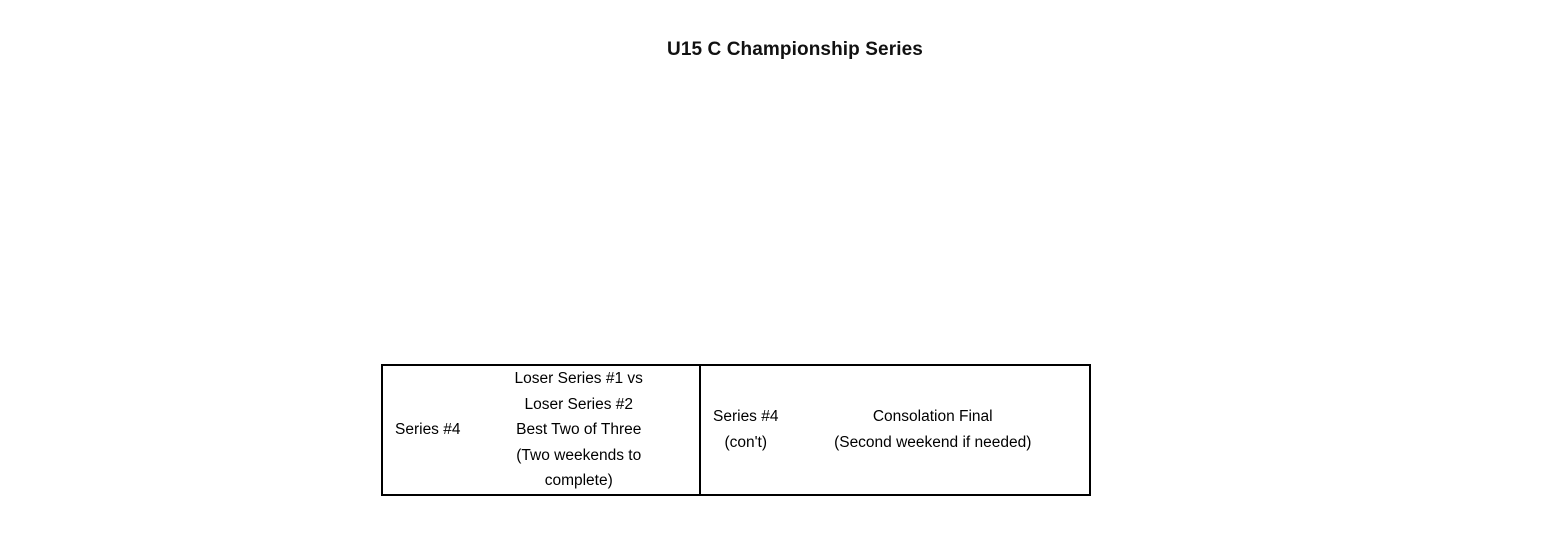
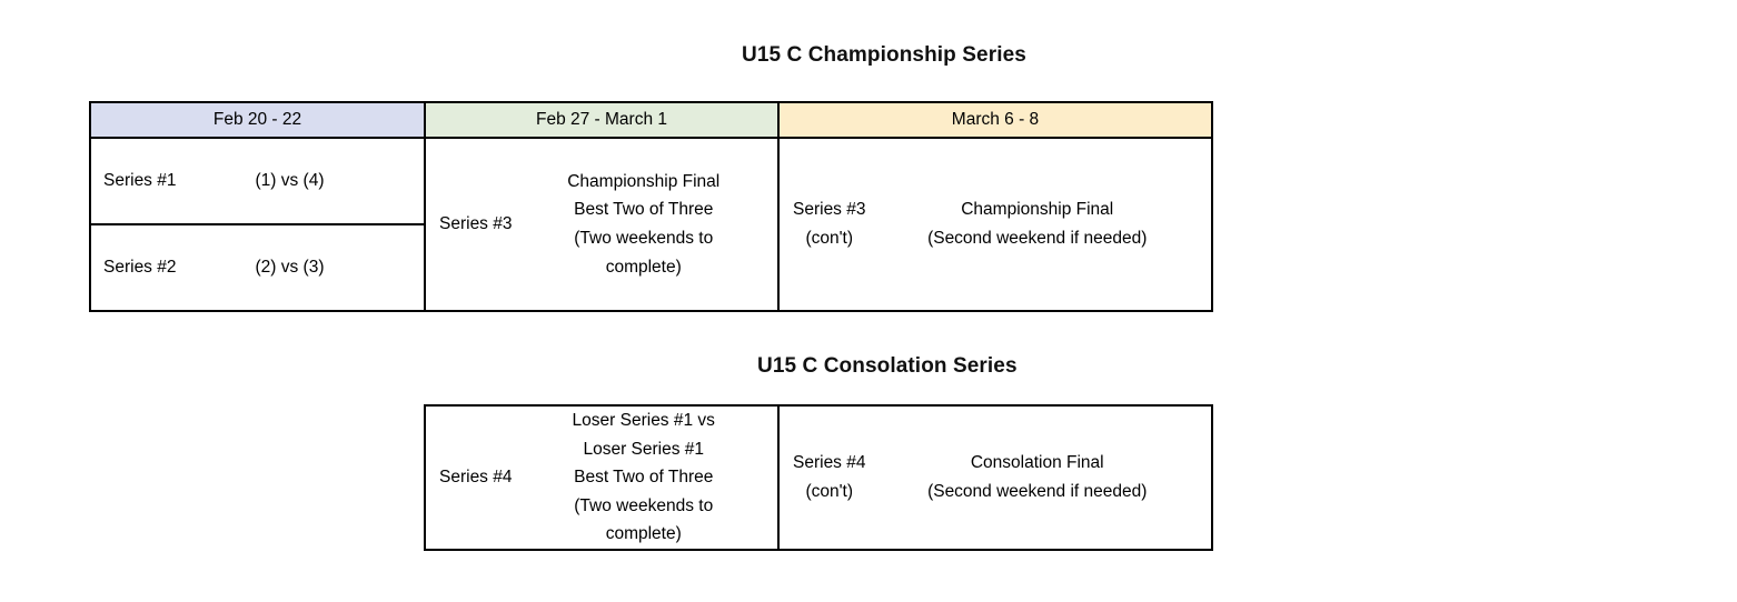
  U15 C Championship Series
+ Feb 20 - 22	Feb 27 - March 1	March 6 - 8
+ Series #1 (1) vs (4)	Series #3 Championship Final Best Two of Three (Two weekends to complete)	Series #3 (con't) Championship Final (Second weekend if needed)
+ Series #2 (2) vs (3)
+ U15 C Consolation Series
- Series #4 Loser Series #1 vs Loser Series #2 Best Two of Three (Two weekends to complete)	Series #4 (con't) Consolation Final (Second weekend if needed)
+ Series #4 Loser Series #1 vs Loser Series #1 Best Two of Three (Two weekends to complete)	Series #4 (con't) Consolation Final (Second weekend if needed)
